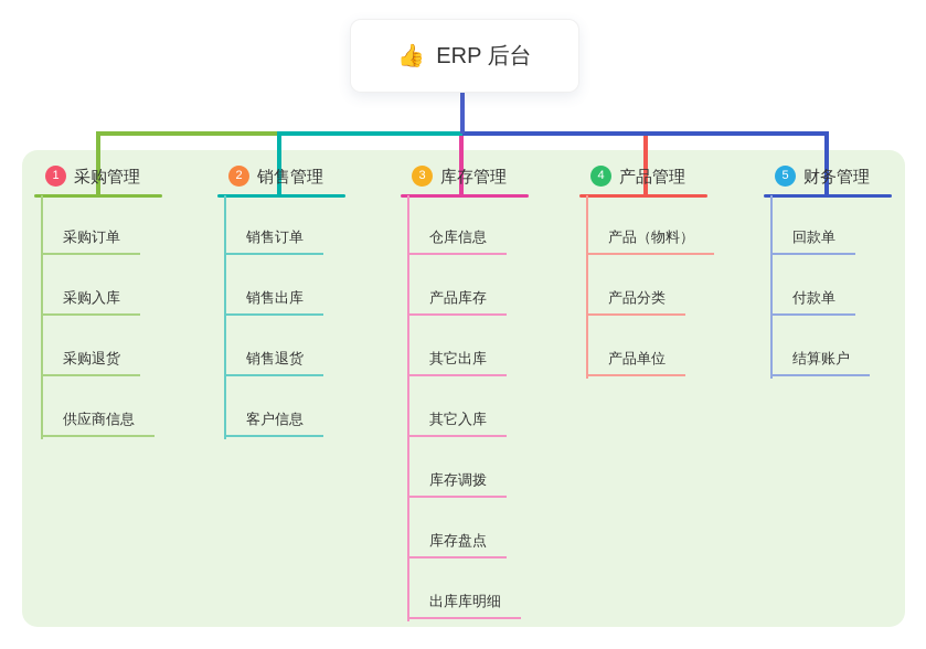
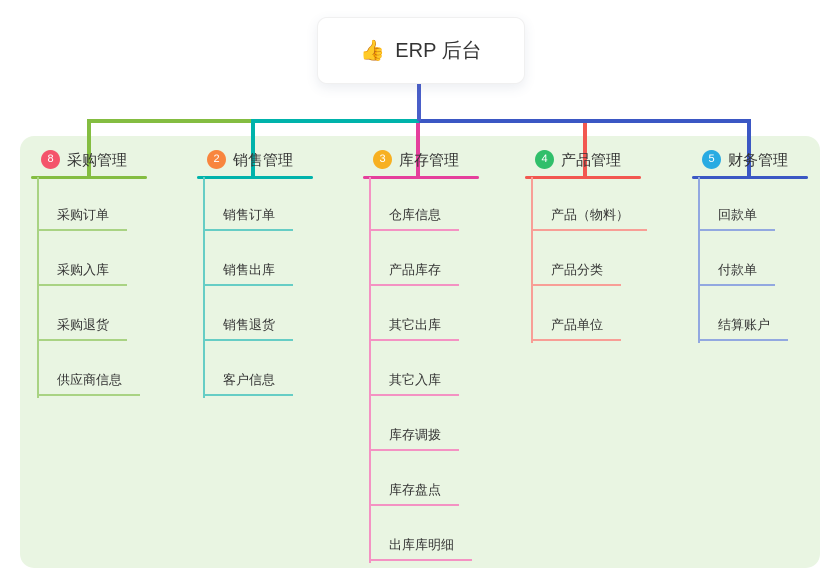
  👍
  ERP 后台
- 1
+ 8
  采购管理
  采购订单
  采购入库
  采购退货
  供应商信息
  2
  销售管理
  销售订单
  销售出库
  销售退货
  客户信息
  3
  库存管理
  仓库信息
  产品库存
  其它出库
  其它入库
  库存调拨
  库存盘点
  出库库明细
  4
  产品管理
  产品（物料）
  产品分类
  产品单位
  5
  财务管理
  回款单
  付款单
  结算账户
